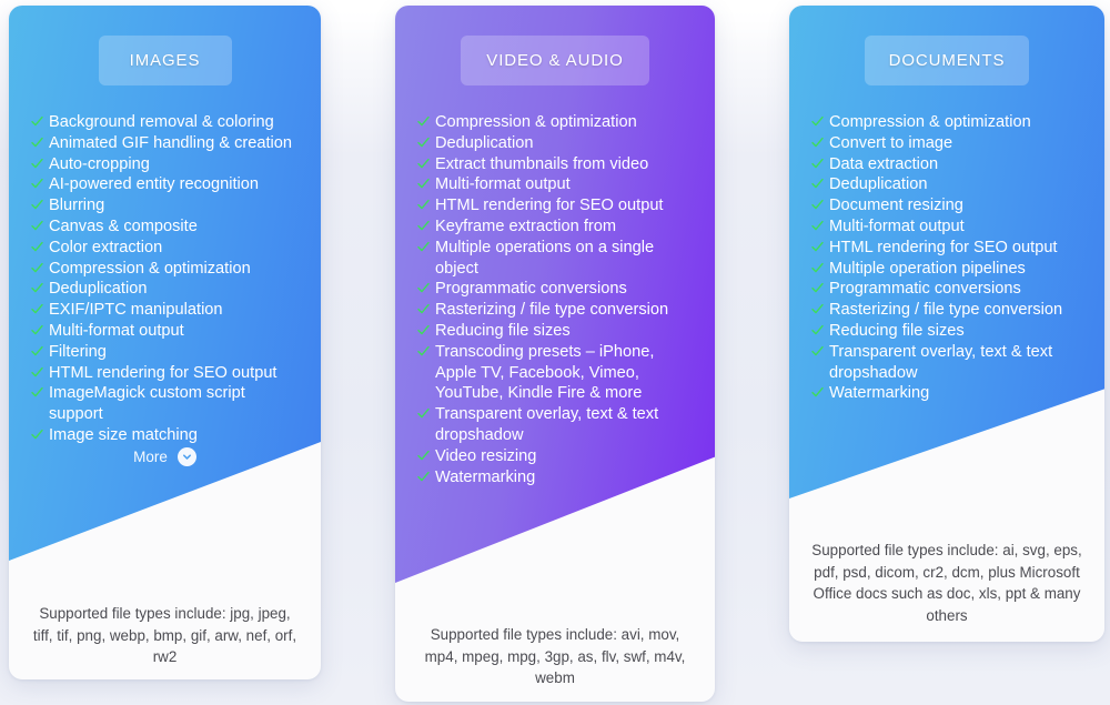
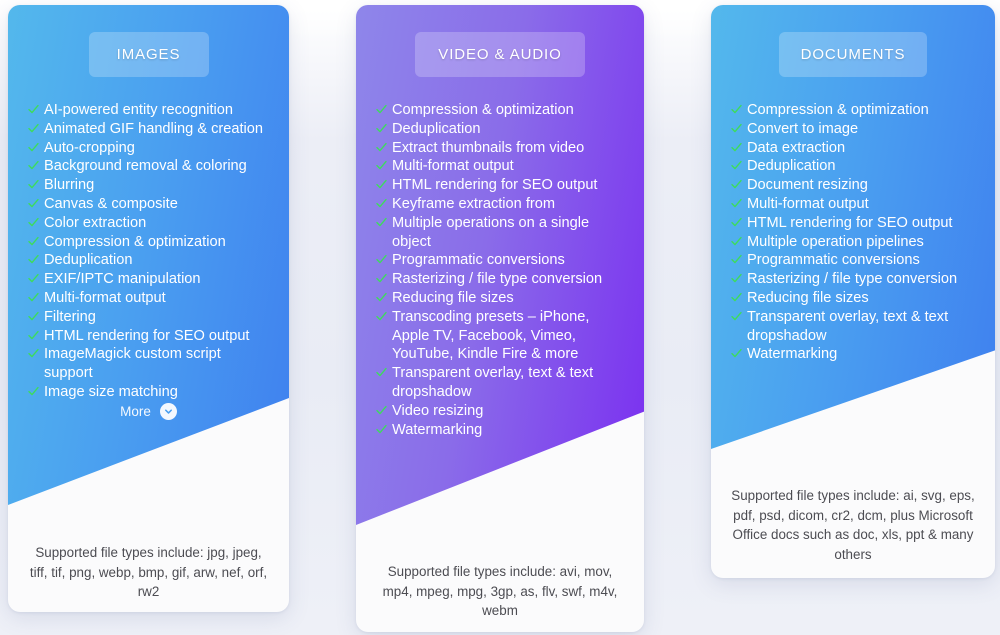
  IMAGES
- Background removal & coloring
+ AI-powered entity recognition
  Animated GIF handling & creation
  Auto-cropping
- AI-powered entity recognition
+ Background removal & coloring
  Blurring
  Canvas & composite
  Color extraction
  Compression & optimization
  Deduplication
  EXIF/IPTC manipulation
  Multi-format output
  Filtering
  HTML rendering for SEO output
  ImageMagick custom script support
  Image size matching
  More
  Supported file types include: jpg, jpeg, tiff, tif, png, webp, bmp, gif, arw, nef, orf, rw2
  VIDEO & AUDIO
  Compression & optimization
  Deduplication
  Extract thumbnails from video
  Multi-format output
  HTML rendering for SEO output
  Keyframe extraction from
  Multiple operations on a single object
  Programmatic conversions
  Rasterizing / file type conversion
  Reducing file sizes
  Transcoding presets – iPhone, Apple TV, Facebook, Vimeo, YouTube, Kindle Fire & more
  Transparent overlay, text & text dropshadow
  Video resizing
  Watermarking
  Supported file types include: avi, mov, mp4, mpeg, mpg, 3gp, as, flv, swf, m4v, webm
  DOCUMENTS
  Compression & optimization
  Convert to image
  Data extraction
  Deduplication
  Document resizing
  Multi-format output
  HTML rendering for SEO output
  Multiple operation pipelines
  Programmatic conversions
  Rasterizing / file type conversion
  Reducing file sizes
  Transparent overlay, text & text dropshadow
  Watermarking
  Supported file types include: ai, svg, eps, pdf, psd, dicom, cr2, dcm, plus Microsoft Office docs such as doc, xls, ppt & many others
